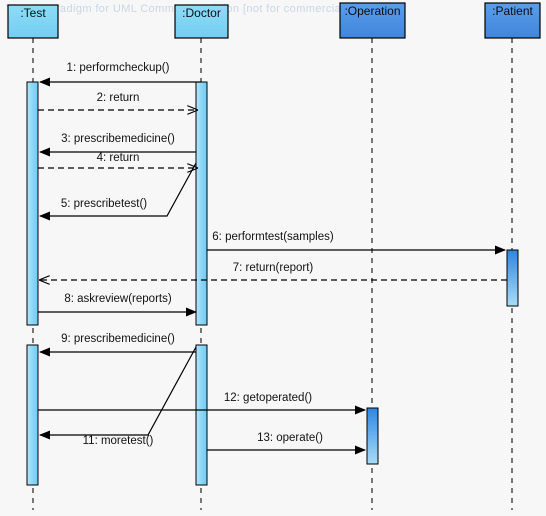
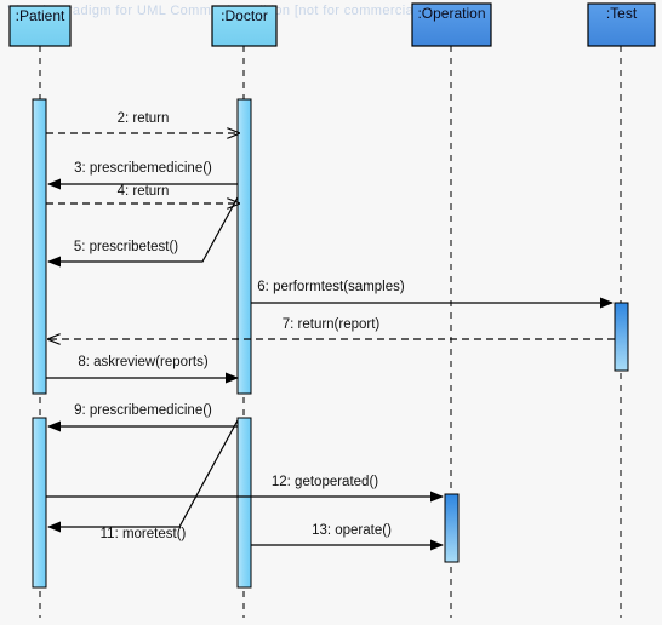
- 1: performcheckup()
  2: return
  3: prescribemedicine()
  4: return
  5: prescribetest()
  6: performtest(samples)
  7: return(report)
  8: askreview(reports)
  9: prescribemedicine()
  11: moretest()
  12: getoperated()
  13: operate()
- :Test
+ :Patient
  :Doctor
  :Operation
- :Patient
+ :Test
